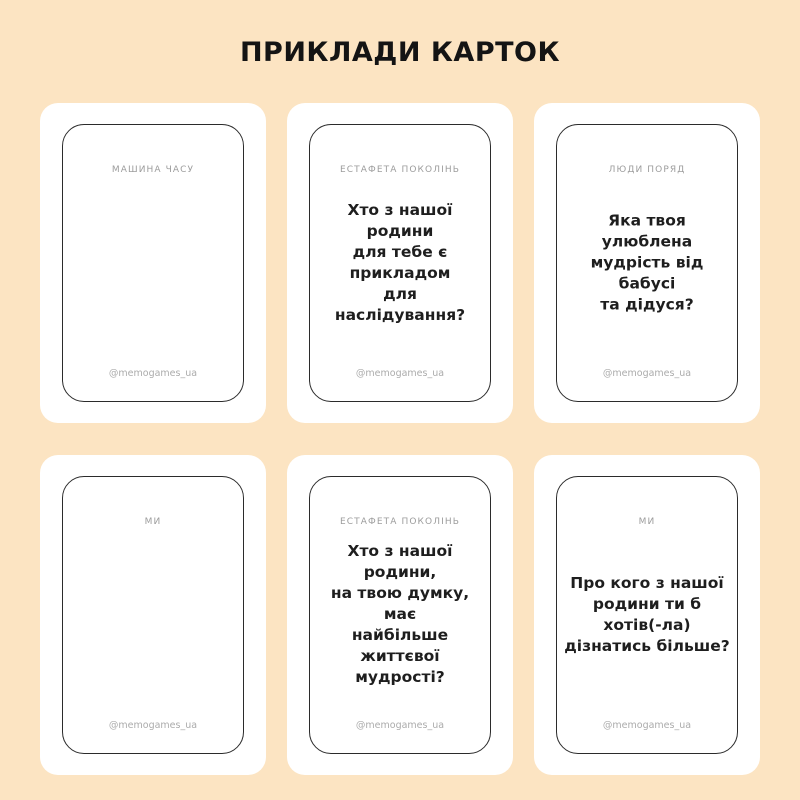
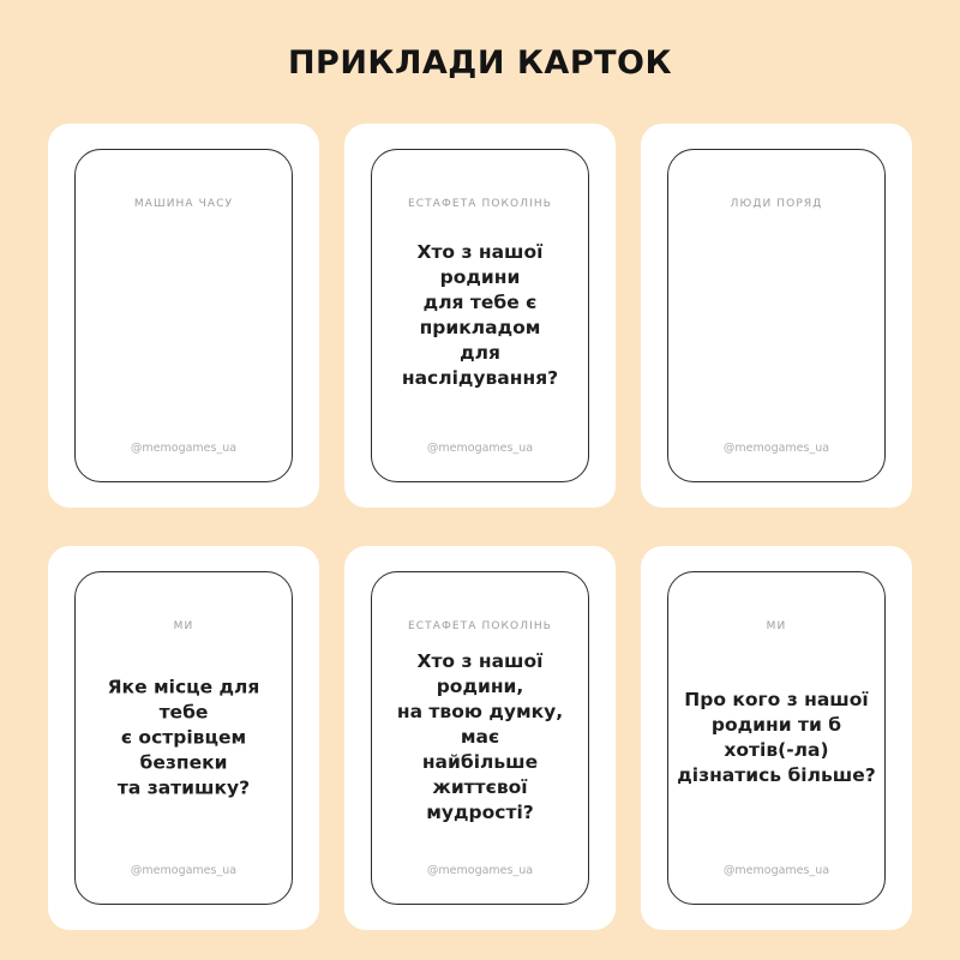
  ПРИКЛАДИ КАРТОК
  МАШИНА ЧАСУ
  @memogames_ua
  ЕСТАФЕТА ПОКОЛІНЬ
  Хто з нашої родини
  для тебе є прикладом
  для наслідування?
  @memogames_ua
  ЛЮДИ ПОРЯД
- Яка твоя улюблена
- мудрість від бабусі
- та дідуся?
  @memogames_ua
  МИ
+ Яке місце для тебе
+ є острівцем безпеки
+ та затишку?
  @memogames_ua
  ЕСТАФЕТА ПОКОЛІНЬ
  Хто з нашої родини,
  на твою думку, має
  найбільше життєвої
  мудрості?
  @memogames_ua
  МИ
  Про кого з нашої
  родини ти б хотів(-ла)
  дізнатись більше?
  @memogames_ua
